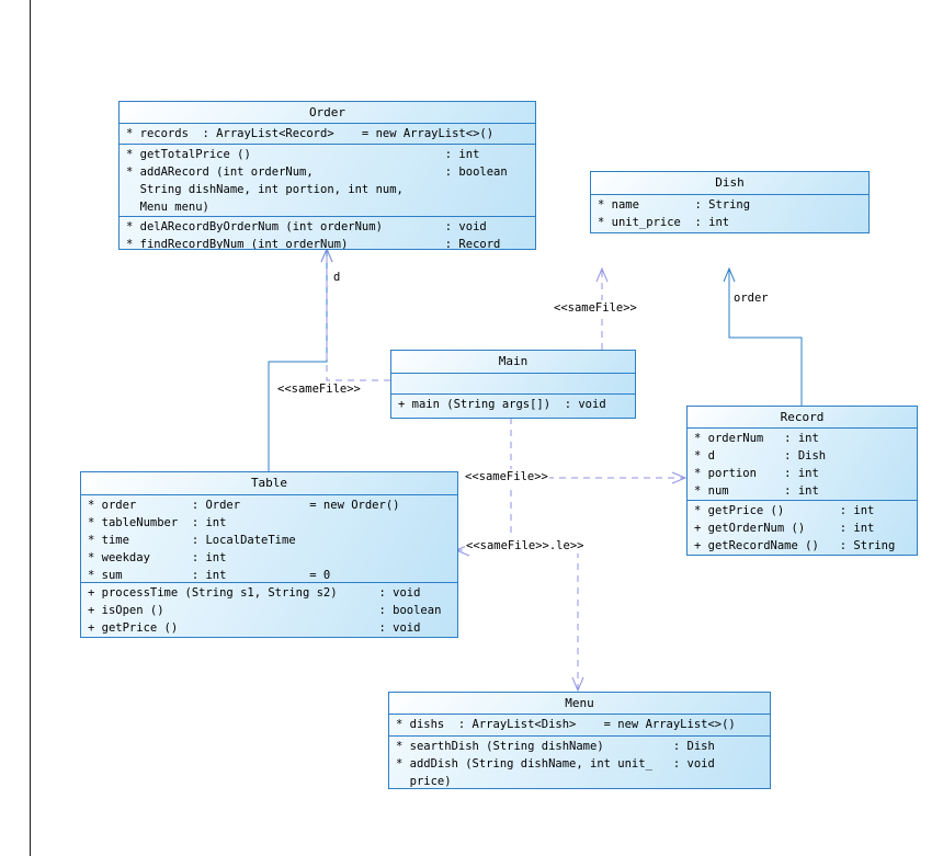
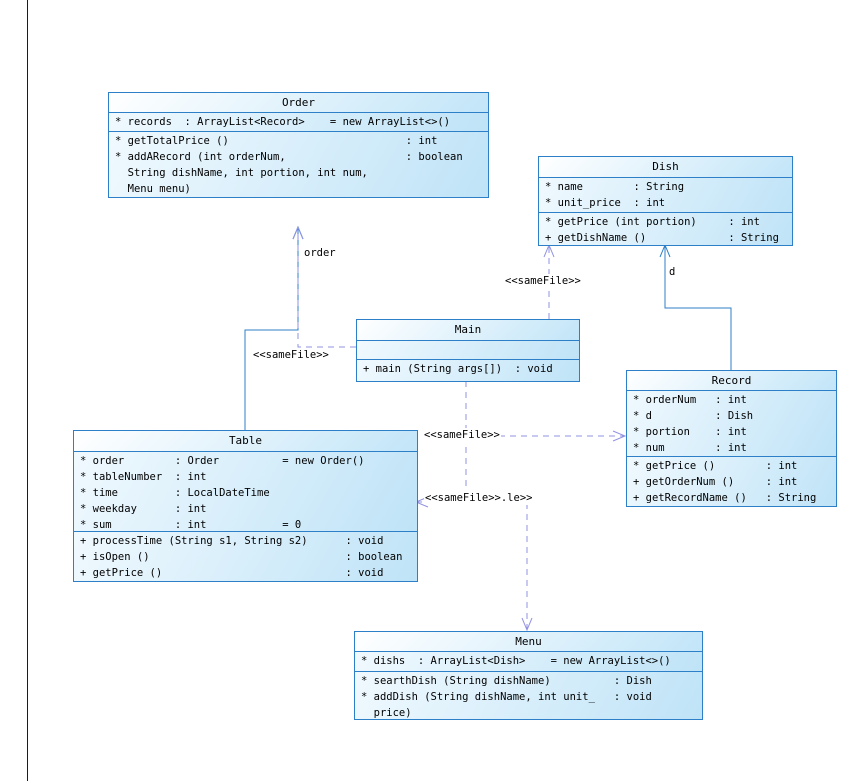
- d
+ order
  <<sameFile>>
  <<sameFile>>
- order
+ d
  <<sameFile>>
  <<sameFile>>.le>>
  Order
  * records : ArrayList<Record> = new ArrayList<>()
  * getTotalPrice () : int
  * addARecord (int orderNum, : boolean
  String dishName, int portion, int num,
  Menu menu)
- * delARecordByOrderNum (int orderNum) : void
- * findRecordByNum (int orderNum) : Record
  Dish
  * name : String
  * unit_price : int
+ * getPrice (int portion) : int
+ + getDishName () : String
  Main
  + main (String args[]) : void
  Record
  * orderNum : int
  * d : Dish
  * portion : int
  * num : int
  * getPrice () : int
  + getOrderNum () : int
  + getRecordName () : String
  Table
  * order : Order = new Order()
  * tableNumber : int
  * time : LocalDateTime
  * weekday : int
  * sum : int = 0
  + processTime (String s1, String s2) : void
  + isOpen () : boolean
  + getPrice () : void
  Menu
  * dishs : ArrayList<Dish> = new ArrayList<>()
  * searthDish (String dishName) : Dish
  * addDish (String dishName, int unit_ : void
  price)
